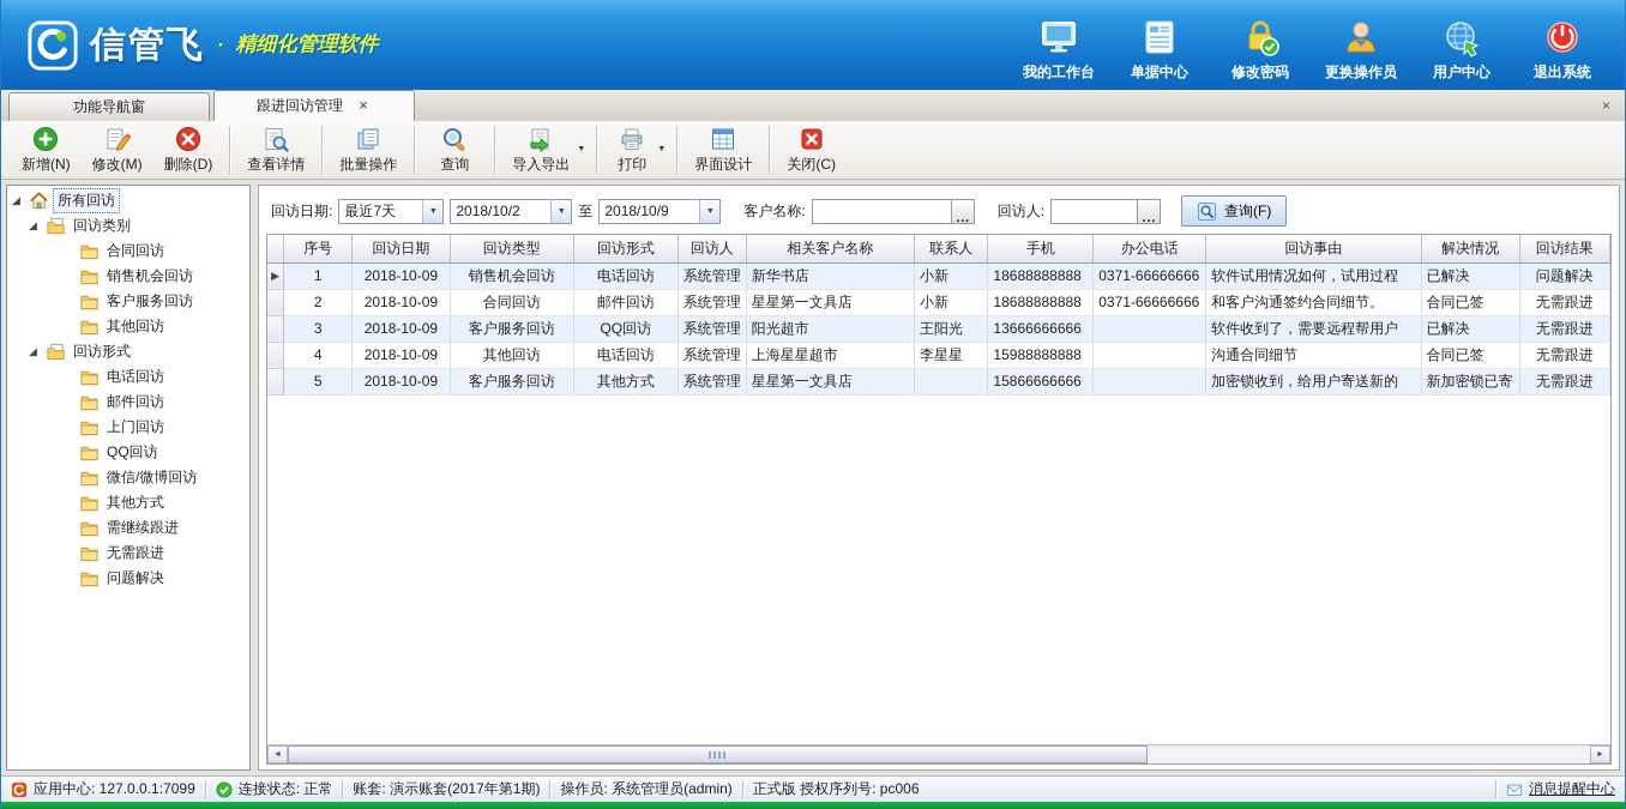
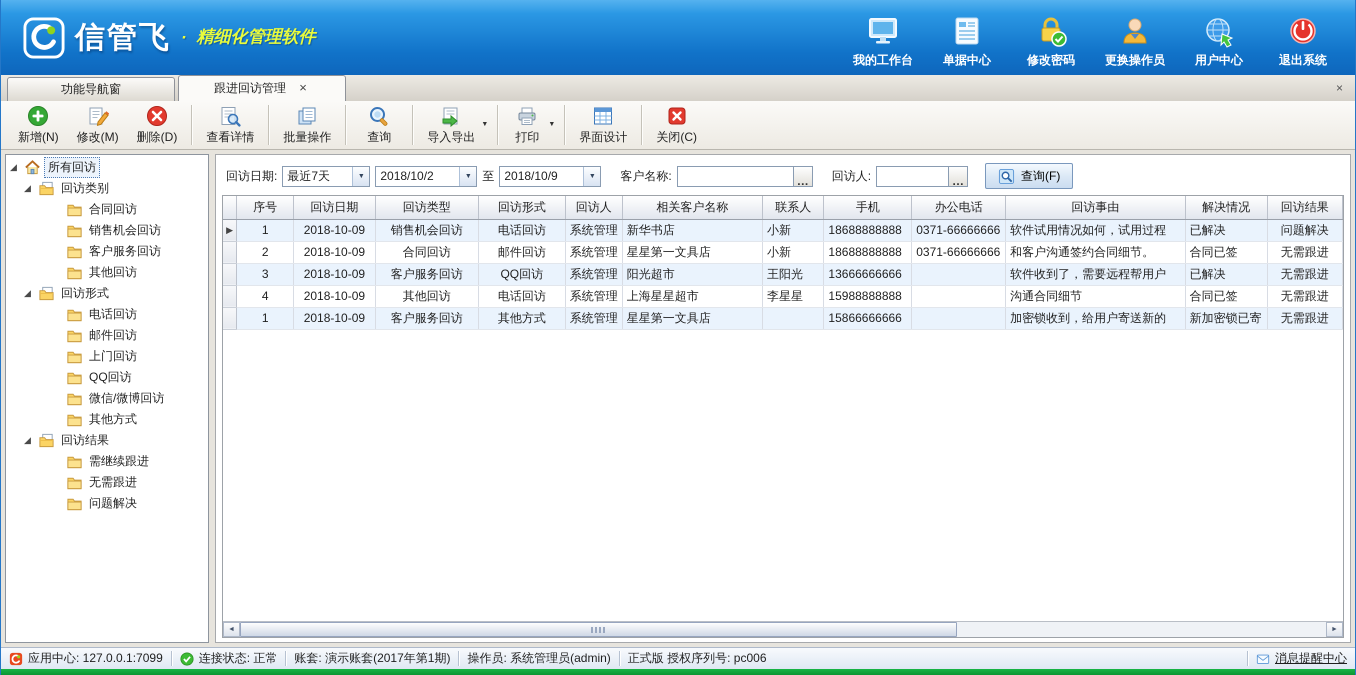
  信管飞
  ·
  精细化管理软件
  我的工作台
  单据中心
  修改密码
  更换操作员
  用户中心
  退出系统
  功能导航窗
  跟进回访管理
  新增(N)
  修改(M)
  删除(D)
  查看详情
  批量操作
  查询
  导入导出
  打印
  界面设计
  关闭(C)
  所有回访
  回访类别
  合同回访
  销售机会回访
  客户服务回访
  其他回访
  回访形式
  电话回访
  邮件回访
  上门回访
  QQ回访
  微信/微博回访
  其他方式
+ 回访结果
  需继续跟进
  无需跟进
  问题解决
  回访日期:
  最近7天
  2018/10/2
  至
  2018/10/9
  客户名称:
  回访人:
  查询(F)
  	序号	回访日期	回访类型	回访形式	回访人	相关客户名称	联系人	手机	办公电话	回访事由	解决情况	回访结果
  	1	2018-10-09	销售机会回访	电话回访	系统管理	新华书店	小新	18688888888	0371-66666666	软件试用情况如何，试用过程	已解决	问题解决
  	2	2018-10-09	合同回访	邮件回访	系统管理	星星第一文具店	小新	18688888888	0371-66666666	和客户沟通签约合同细节。	合同已签	无需跟进
  	3	2018-10-09	客户服务回访	QQ回访	系统管理	阳光超市	王阳光	13666666666		软件收到了，需要远程帮用户	已解决	无需跟进
  	4	2018-10-09	其他回访	电话回访	系统管理	上海星星超市	李星星	15988888888		沟通合同细节	合同已签	无需跟进
- 	5	2018-10-09	客户服务回访	其他方式	系统管理	星星第一文具店		15866666666		加密锁收到，给用户寄送新的	新加密锁已寄	无需跟进
+ 	1	2018-10-09	客户服务回访	其他方式	系统管理	星星第一文具店		15866666666		加密锁收到，给用户寄送新的	新加密锁已寄	无需跟进
  应用中心: 127.0.0.1:7099
  连接状态: 正常
  账套: 演示账套(2017年第1期)
  操作员: 系统管理员(admin)
  正式版 授权序列号: pc006
  消息提醒中心
